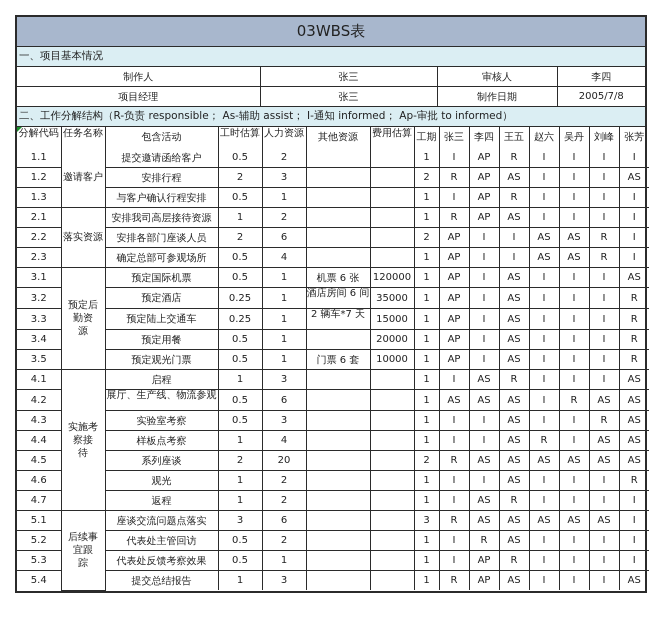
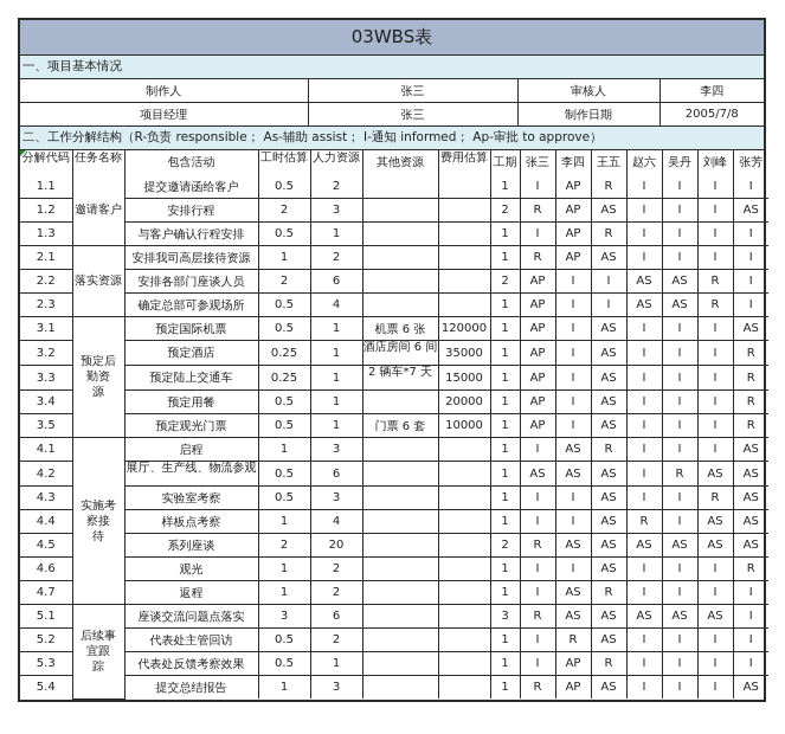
  03WBS表
  一、项目基本情况
  制作人	张三	审核人	李四
  项目经理	张三	制作日期	2005/7/8
- 二、工作分解结构（R-负责 responsible； As-辅助 assist； I-通知 informed； Ap-审批 to informed）
+ 二、工作分解结构（R-负责 responsible； As-辅助 assist； I-通知 informed； Ap-审批 to approve）
  分解代码	任务名称	包含活动	工时估算	人力资源	其他资源	费用估算	工期	张三	李四	王五	赵六	吴丹	刘峰	张芳
  1.1	邀请客户	提交邀请函给客户	0.5	2			1	I	AP	R	I	I	I	I
  1.2	安排行程	2	3			2	R	AP	AS	I	I	I	AS
  1.3	与客户确认行程安排	0.5	1			1	I	AP	R	I	I	I	I
  2.1	落实资源	安排我司高层接待资源	1	2			1	R	AP	AS	I	I	I	I
  2.2	安排各部门座谈人员	2	6			2	AP	I	I	AS	AS	R	I
  2.3	确定总部可参观场所	0.5	4			1	AP	I	I	AS	AS	R	I
  3.1	预定后勤资源	预定国际机票	0.5	1	机票 6 张	120000	1	AP	I	AS	I	I	I	AS
  3.2	预定酒店	0.25	1	酒店房间 6 间	35000	1	AP	I	AS	I	I	I	R
  3.3	预定陆上交通车	0.25	1	2 辆车*7 天	15000	1	AP	I	AS	I	I	I	R
  3.4	预定用餐	0.5	1		20000	1	AP	I	AS	I	I	I	R
  3.5	预定观光门票	0.5	1	门票 6 套	10000	1	AP	I	AS	I	I	I	R
  4.1	实施考察接待	启程	1	3			1	I	AS	R	I	I	I	AS
  4.2	展厅、生产线、物流参观	0.5	6			1	AS	AS	AS	I	R	AS	AS
  4.3	实验室考察	0.5	3			1	I	I	AS	I	I	R	AS
  4.4	样板点考察	1	4			1	I	I	AS	R	I	AS	AS
  4.5	系列座谈	2	20			2	R	AS	AS	AS	AS	AS	AS
  4.6	观光	1	2			1	I	I	AS	I	I	I	R
  4.7	返程	1	2			1	I	AS	R	I	I	I	I
  5.1	后续事宜跟踪	座谈交流问题点落实	3	6			3	R	AS	AS	AS	AS	AS	I
  5.2	代表处主管回访	0.5	2			1	I	R	AS	I	I	I	I
  5.3	代表处反馈考察效果	0.5	1			1	I	AP	R	I	I	I	I
  5.4	提交总结报告	1	3			1	R	AP	AS	I	I	I	AS
